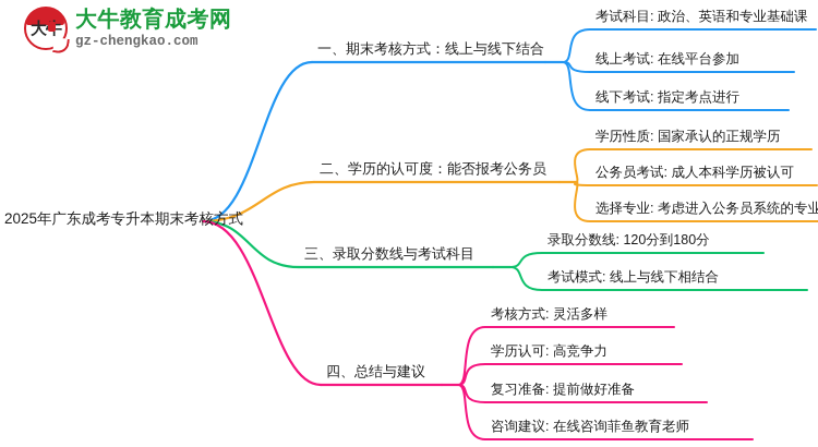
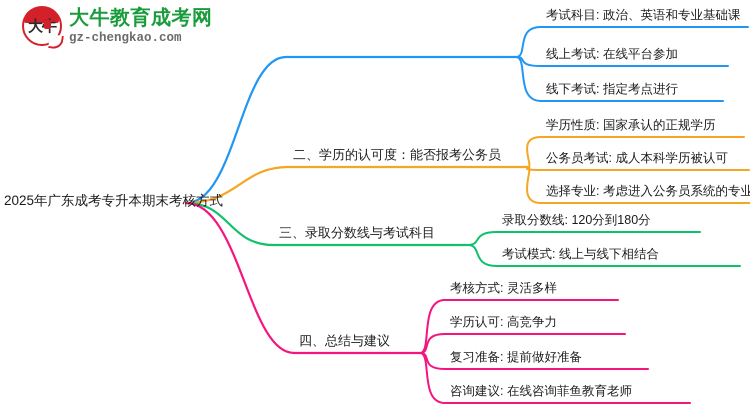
  大牛教育成考网
  gz-chengkao.com
  2025年广东成考专升本期末考核方式
- 一、期末考核方式：线上与线下结合
  二、学历的认可度：能否报考公务员
  三、录取分数线与考试科目
  四、总结与建议
  考试科目: 政治、英语和专业基础课
  线上考试: 在线平台参加
  线下考试: 指定考点进行
  学历性质: 国家承认的正规学历
  公务员考试: 成人本科学历被认可
  选择专业: 考虑进入公务员系统的专业
  录取分数线: 120分到180分
  考试模式: 线上与线下相结合
  考核方式: 灵活多样
  学历认可: 高竞争力
  复习准备: 提前做好准备
  咨询建议: 在线咨询菲鱼教育老师
